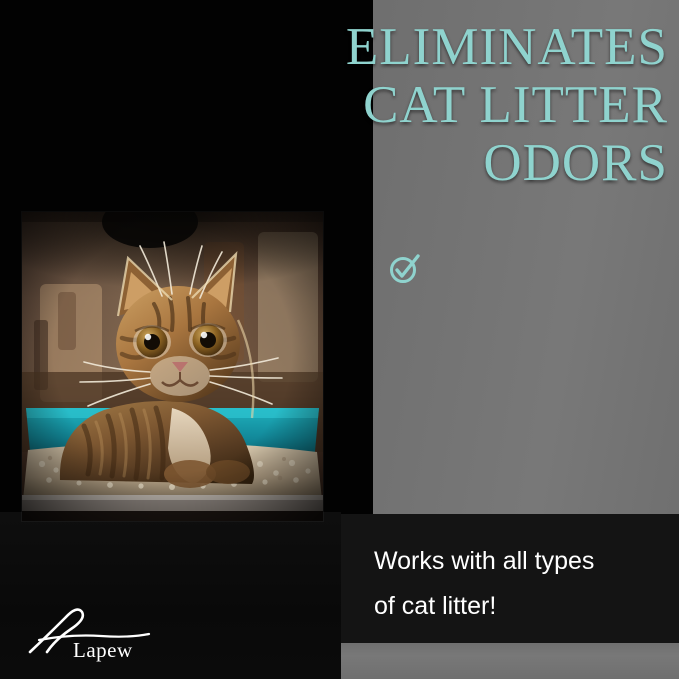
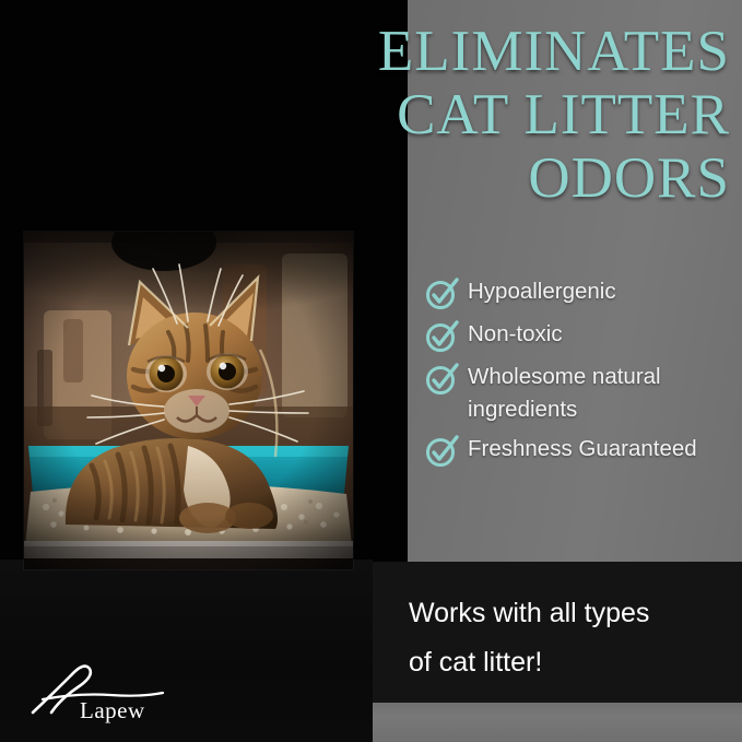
  ELIMINATES
  CAT LITTER
  ODORS
+ Hypoallergenic
+ Non-toxic
+ Wholesome natural
+ ingredients
+ Freshness Guaranteed
  Works with all types
  of cat litter!
  Lapew
